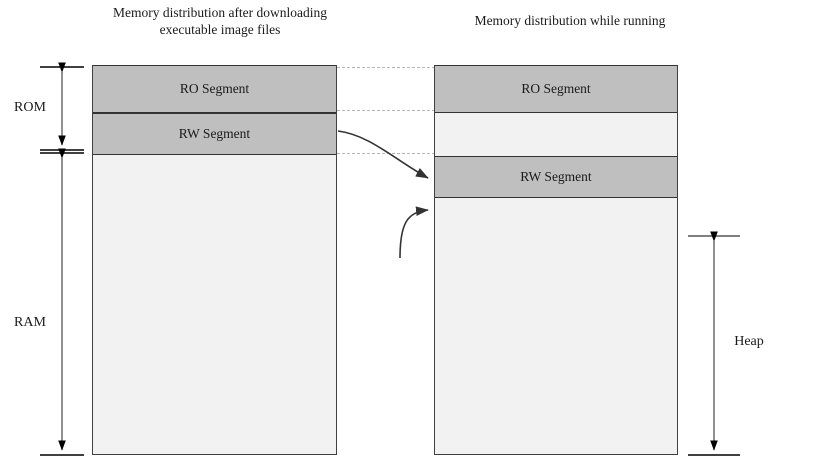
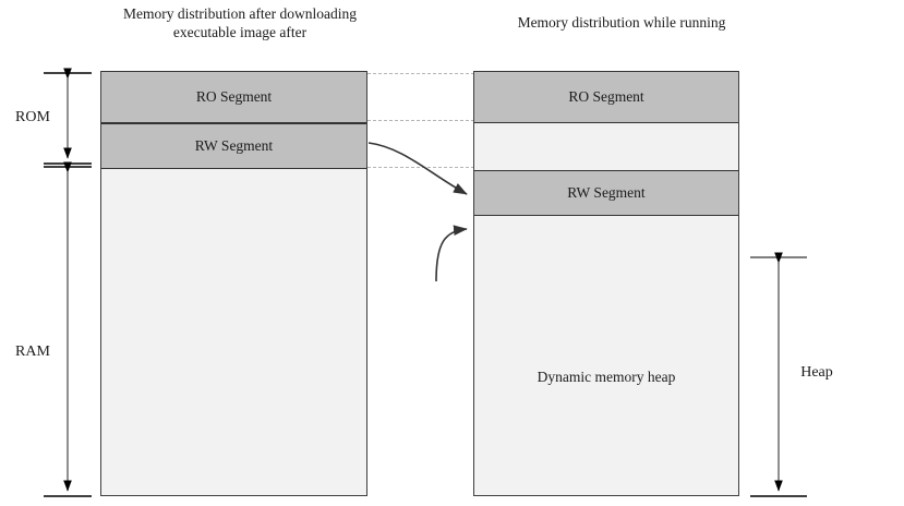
- Memory distribution after downloading executable image files
+ Memory distribution after downloading executable image after
  Memory distribution while running
  RO Segment
  RW Segment
  RO Segment
  RW Segment
+ Dynamic memory heap
  ROM
  RAM
  Heap
